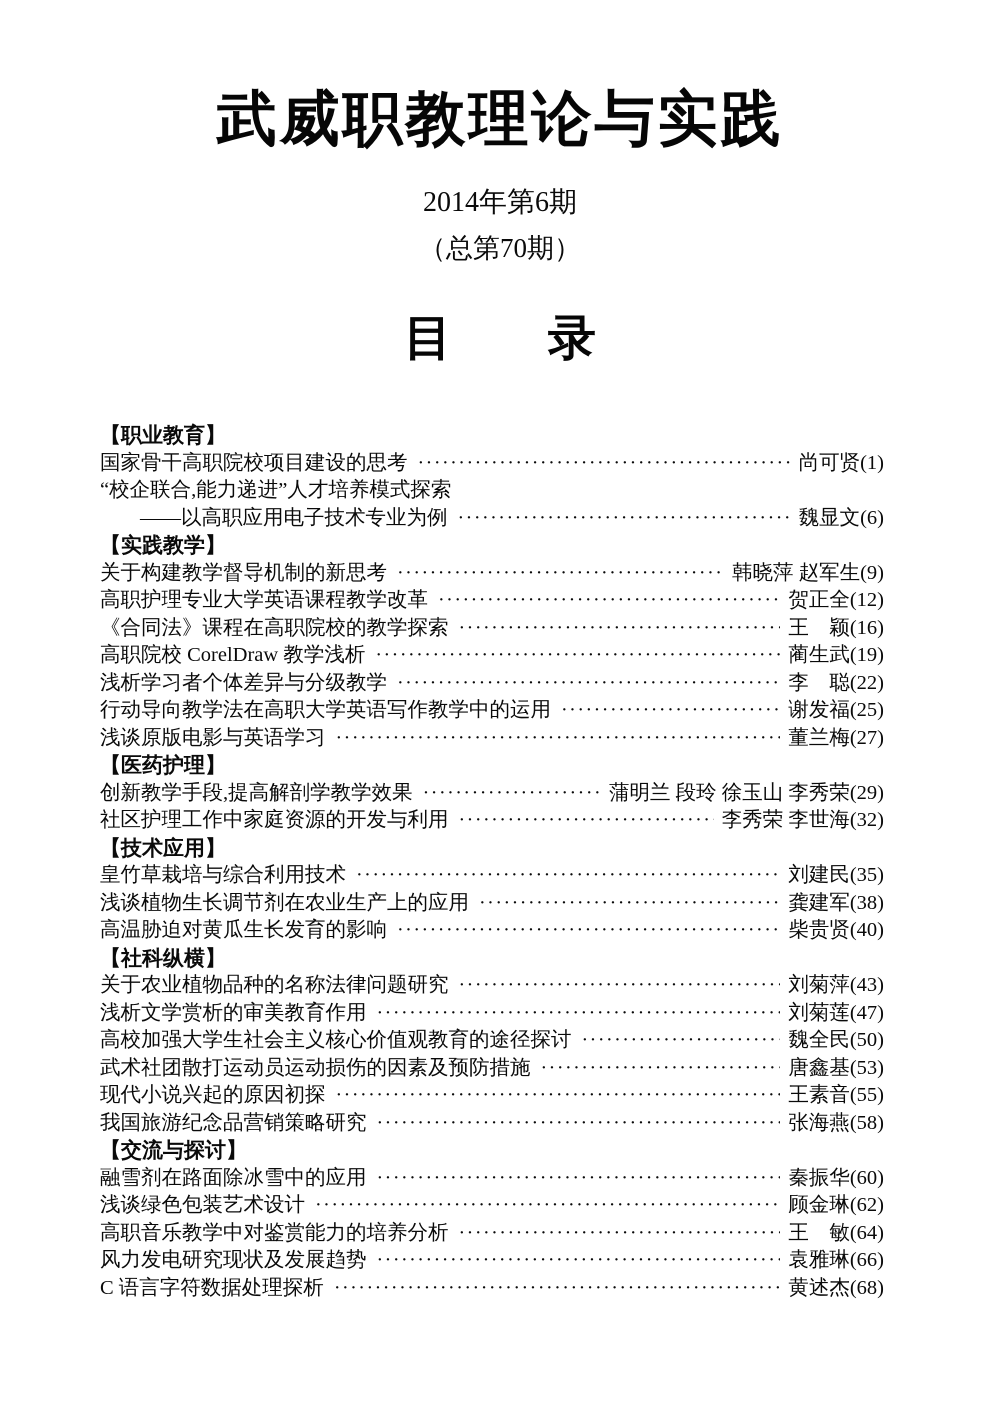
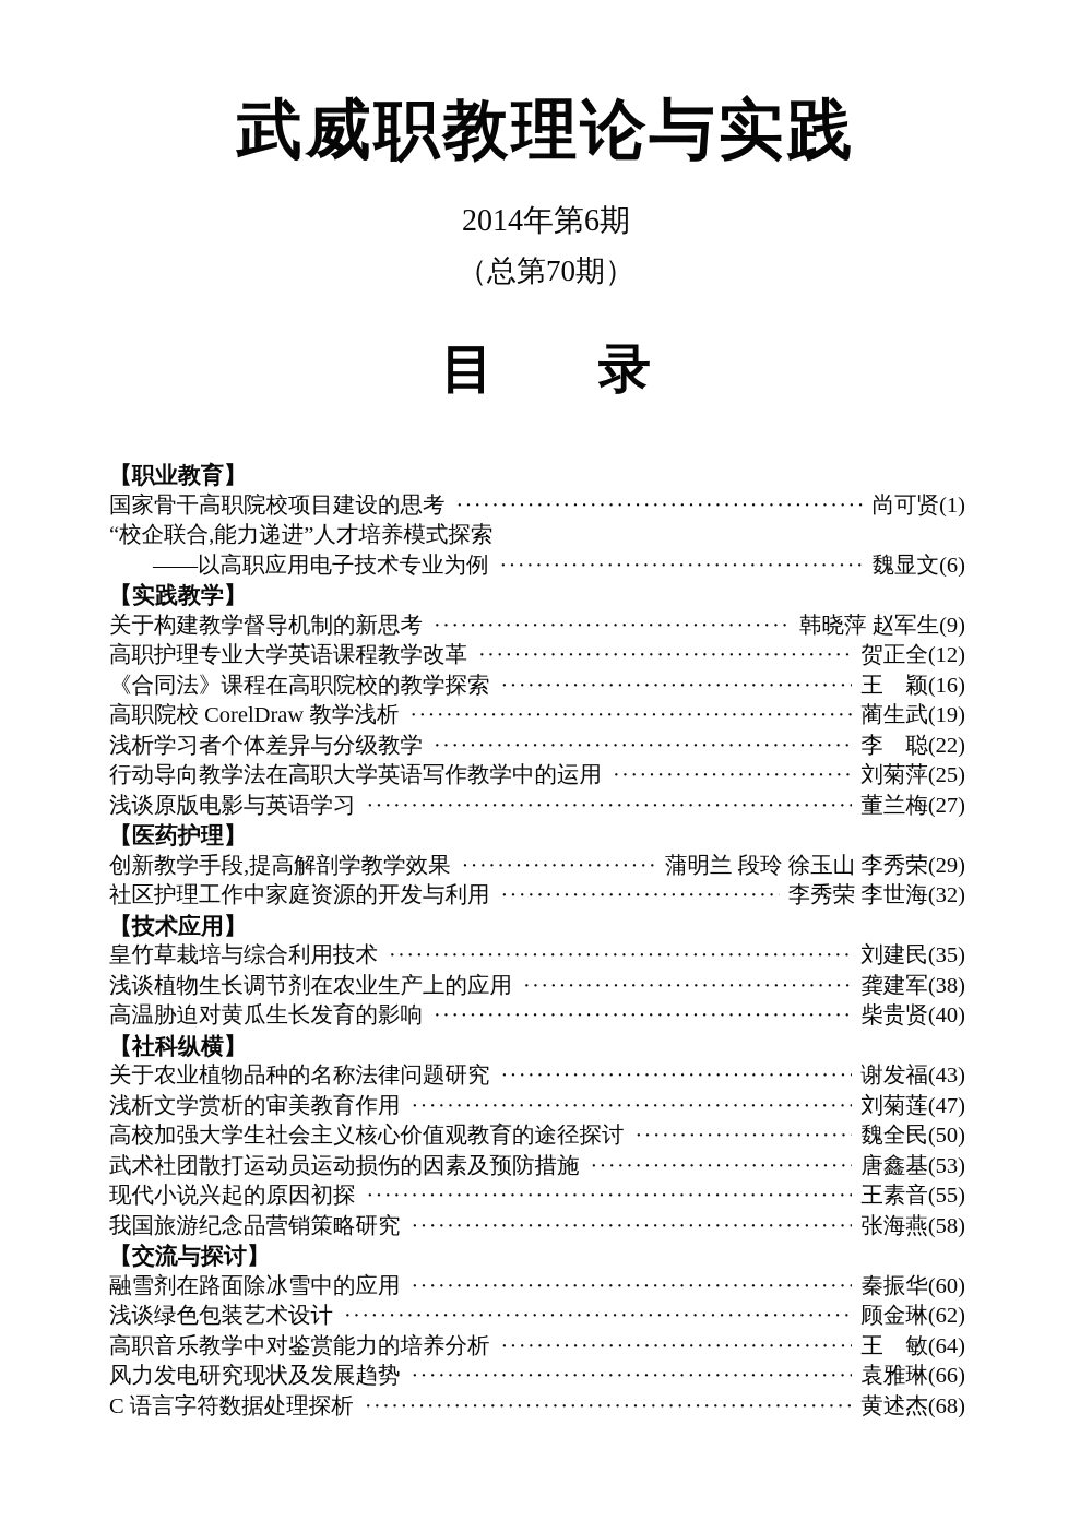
  武威职教理论与实践
  2014年第6期
  （总第70期）
  目 录
  【职业教育】
  国家骨干高职院校项目建设的思考
  尚可贤
  (1)
  “校企联合,能力递进”人才培养模式探索
  ——以高职应用电子技术专业为例
  魏显文
  (6)
  【实践教学】
  关于构建教学督导机制的新思考
  韩晓萍 赵军生
  (9)
  高职护理专业大学英语课程教学改革
  贺正全
  (12)
  《合同法》课程在高职院校的教学探索
  王 颖
  (16)
  高职院校 CorelDraw 教学浅析
  蔺生武
  (19)
  浅析学习者个体差异与分级教学
  李 聪
  (22)
  行动导向教学法在高职大学英语写作教学中的运用
- 谢发福
+ 刘菊萍
  (25)
  浅谈原版电影与英语学习
  董兰梅
  (27)
  【医药护理】
  创新教学手段,提高解剖学教学效果
  蒲明兰 段玲 徐玉山 李秀荣
  (29)
  社区护理工作中家庭资源的开发与利用
  李秀荣 李世海
  (32)
  【技术应用】
  皇竹草栽培与综合利用技术
  刘建民
  (35)
  浅谈植物生长调节剂在农业生产上的应用
  龚建军
  (38)
  高温胁迫对黄瓜生长发育的影响
  柴贵贤
  (40)
  【社科纵横】
  关于农业植物品种的名称法律问题研究
- 刘菊萍
+ 谢发福
  (43)
  浅析文学赏析的审美教育作用
  刘菊莲
  (47)
  高校加强大学生社会主义核心价值观教育的途径探讨
  魏全民
  (50)
  武术社团散打运动员运动损伤的因素及预防措施
  唐鑫基
  (53)
  现代小说兴起的原因初探
  王素音
  (55)
  我国旅游纪念品营销策略研究
  张海燕
  (58)
  【交流与探讨】
  融雪剂在路面除冰雪中的应用
  秦振华
  (60)
  浅谈绿色包装艺术设计
  顾金琳
  (62)
  高职音乐教学中对鉴赏能力的培养分析
  王 敏
  (64)
  风力发电研究现状及发展趋势
  袁雅琳
  (66)
  C 语言字符数据处理探析
  黄述杰
  (68)
